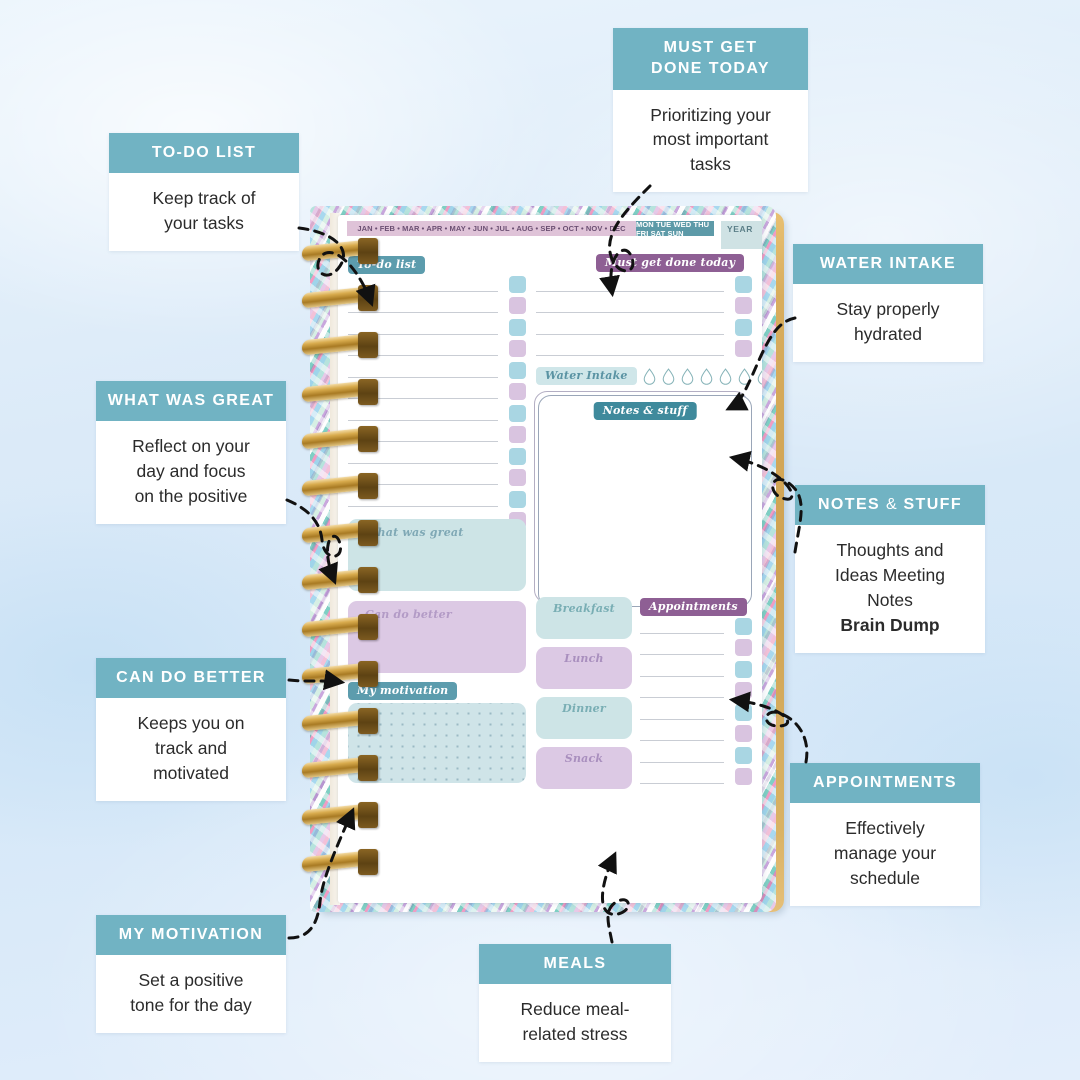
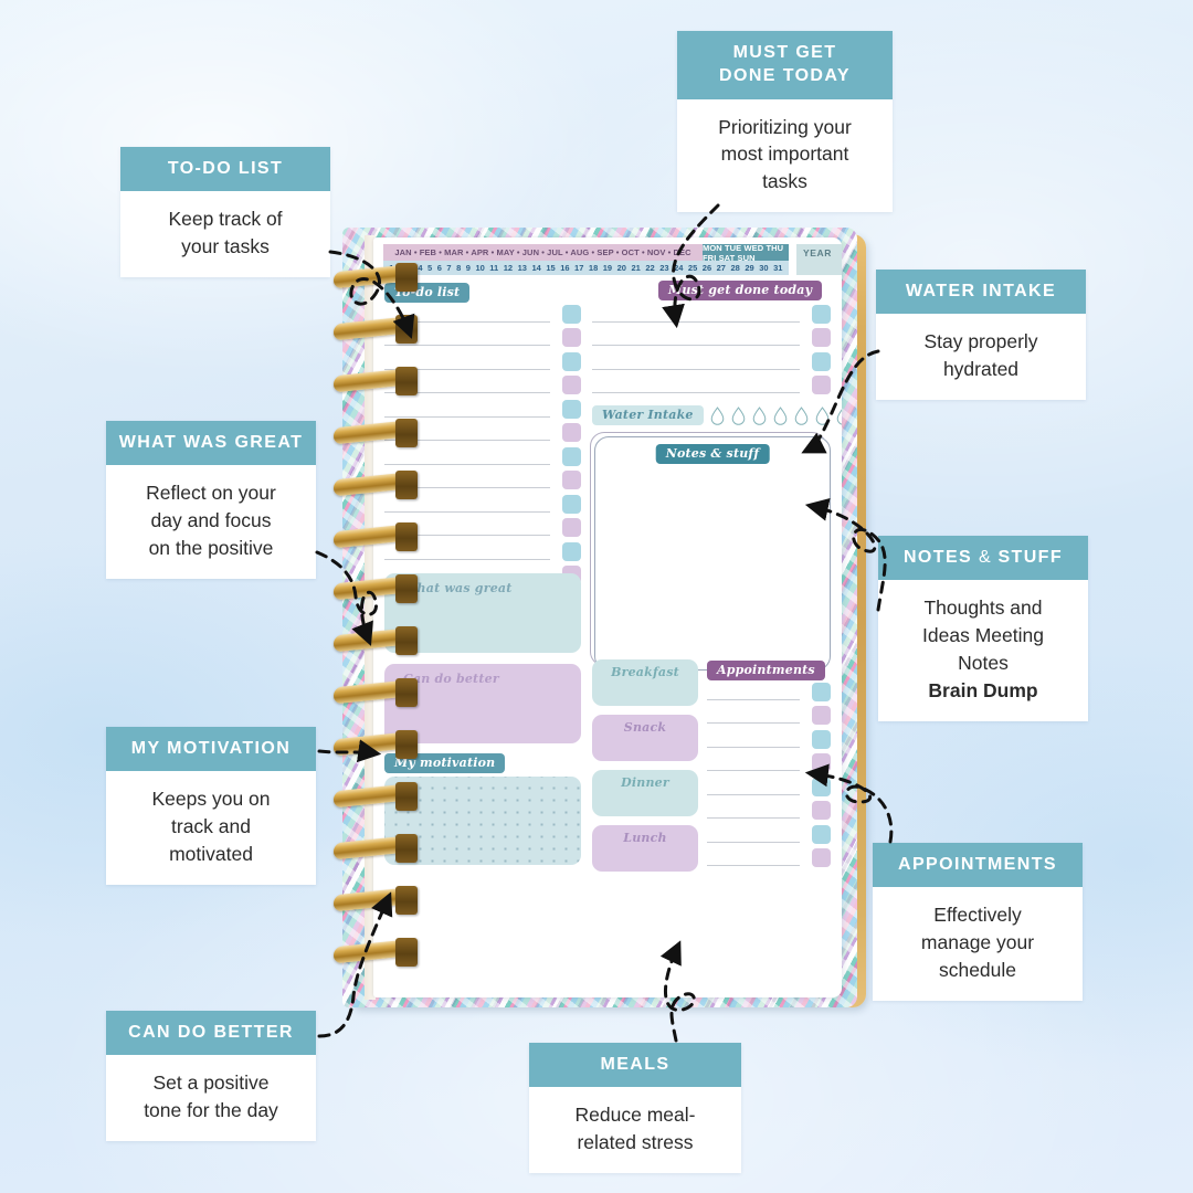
  JAN • FEB • MAR • APR • MAY • JUN • JUL • AUG • SEP • OCT • NOV • DEC
  MON TUE WED THU FRI SAT SUN
  YEAR
+ 4
+ 5
+ 6
+ 7
+ 8
+ 9
+ 10
+ 11
+ 12
+ 13
+ 14
+ 15
+ 16
+ 17
+ 18
+ 19
+ 20
+ 21
+ 22
+ 23
+ 24
+ 25
+ 26
+ 27
+ 28
+ 29
+ 30
+ 31
  To-do list
  Must get done today
  Water Intake
  Notes & stuff
  hat was great
  an do better
  My motivation
  Breakfast
- Lunch
+ Snack
  Dinner
- Snack
+ Lunch
  Appointments
  TO-DO LIST
  Keep track of
  your tasks
  MUST GET
  DONE TODAY
  Prioritizing your
  most important
  tasks
  WATER INTAKE
  Stay properly
  hydrated
  WHAT WAS GREAT
  Reflect on your
  day and focus
  on the positive
  NOTES & STUFF
  Thoughts and
  Ideas Meeting
  Notes
  Brain Dump
- CAN DO BETTER
+ MY MOTIVATION
  Keeps you on
  track and
  motivated
  APPOINTMENTS
  Effectively
  manage your
  schedule
- MY MOTIVATION
+ CAN DO BETTER
  Set a positive
  tone for the day
  MEALS
  Reduce meal-
  related stress
